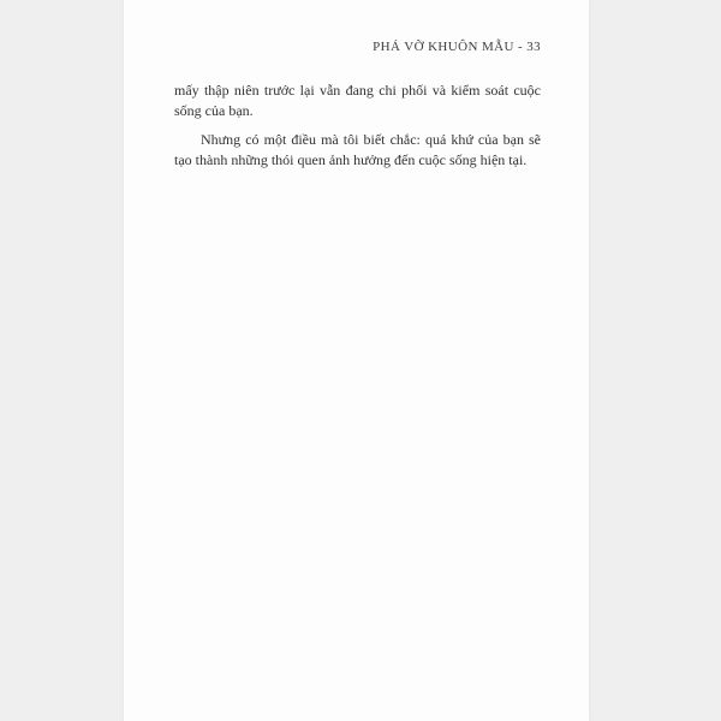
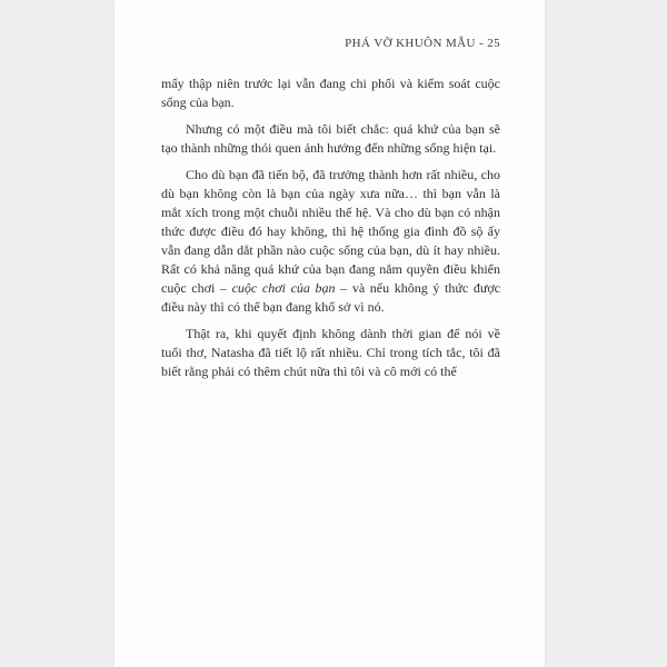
- PHÁ VỠ KHUÔN MẪU - 33
+ PHÁ VỠ KHUÔN MẪU - 25
  mấy thập niên trước lại vẫn đang chi phối và kiểm soát cuộc sống của bạn.
- Nhưng có một điều mà tôi biết chắc: quá khứ của bạn sẽ tạo thành những thói quen ảnh hưởng đến cuộc sống hiện tại.
+ Nhưng có một điều mà tôi biết chắc: quá khứ của bạn sẽ tạo thành những thói quen ảnh hưởng đến những sống hiện tại.
+ Cho dù bạn đã tiến bộ, đã trưởng thành hơn rất nhiều, cho dù bạn không còn là bạn của ngày xưa nữa… thì bạn vẫn là mắt xích trong một chuỗi nhiều thế hệ. Và cho dù bạn có nhận thức được điều đó hay không, thì hệ thống gia đình đồ sộ ấy vẫn đang dẫn dắt phần nào cuộc sống của bạn, dù ít hay nhiều. Rất có khả năng quá khứ của bạn đang nắm quyền điều khiển cuộc chơi – cuộc chơi của bạn – và nếu không ý thức được điều này thì có thể bạn đang khổ sở vì nó.
+ Thật ra, khi quyết định không dành thời gian để nói về tuổi thơ, Natasha đã tiết lộ rất nhiều. Chỉ trong tích tắc, tôi đã biết rằng phải có thêm chút nữa thì tôi và cô mới có thể
